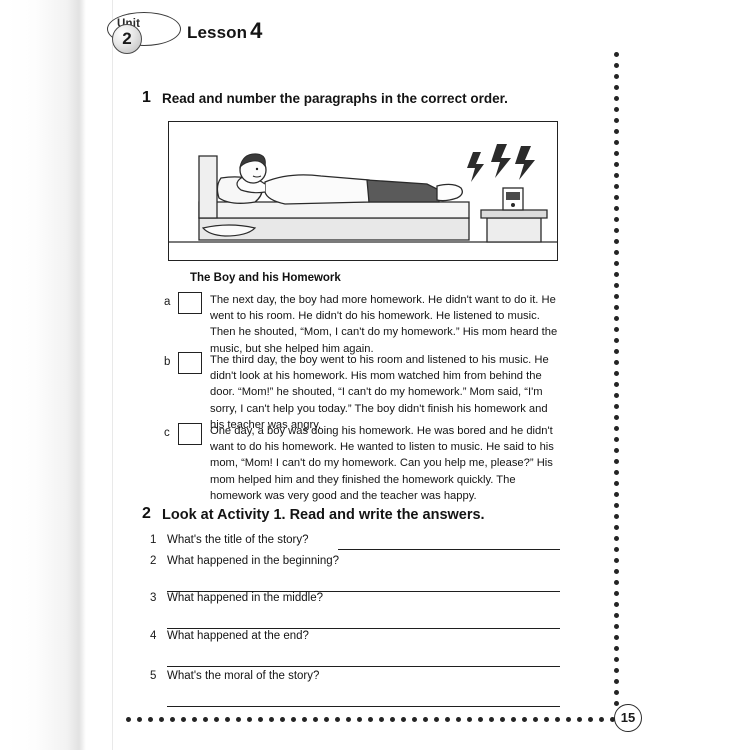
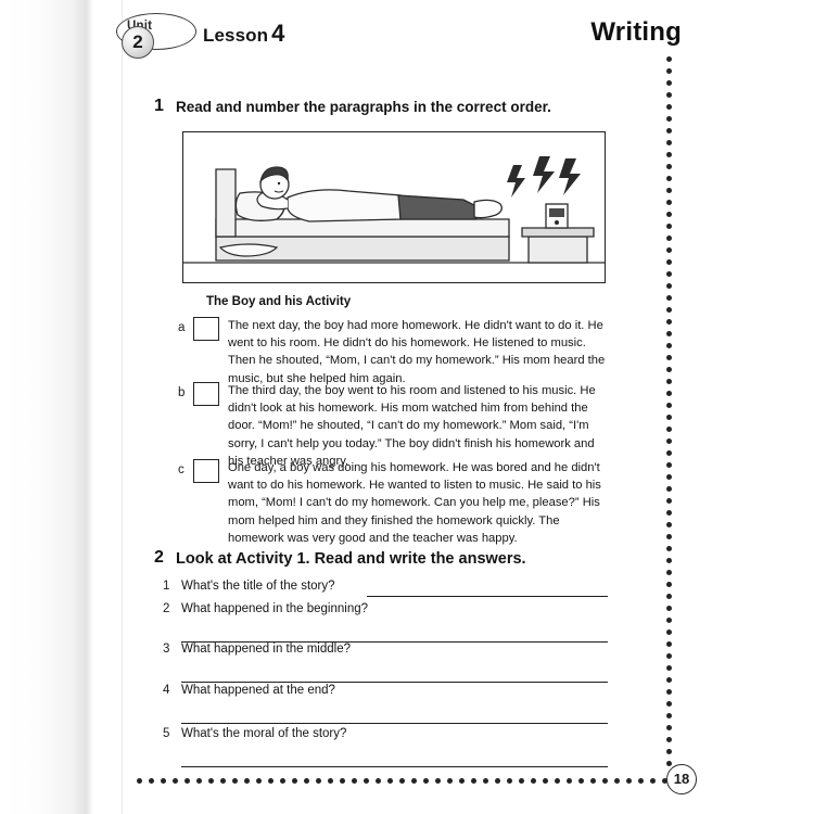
  2
  Lesson 4
+ Writing
- 15
+ 18
  1
  Read and number the paragraphs in the correct order.
- The Boy and his Homework
+ The Boy and his Activity
  a
  The next day, the boy had more homework. He didn't want to do it. He went to his room. He didn't do his homework. He listened to music. Then he shouted, “Mom, I can't do my homework.” His mom heard the music, but she helped him again.
  b
  The third day, the boy went to his room and listened to his music. He didn't look at his homework. His mom watched him from behind the door. “Mom!” he shouted, “I can't do my homework.” Mom said, “I'm sorry, I can't help you today.” The boy didn't finish his homework and his teacher was angry.
  c
  One day, a boy was doing his homework. He was bored and he didn't want to do his homework. He wanted to listen to music. He said to his mom, “Mom! I can't do my homework. Can you help me, please?” His mom helped him and they finished the homework quickly. The homework was very good and the teacher was happy.
  2
  Look at Activity 1. Read and write the answers.
  1
  What's the title of the story?
  2
  What happened in the beginning?
  3
  What happened in the middle?
  4
  What happened at the end?
  5
  What's the moral of the story?
